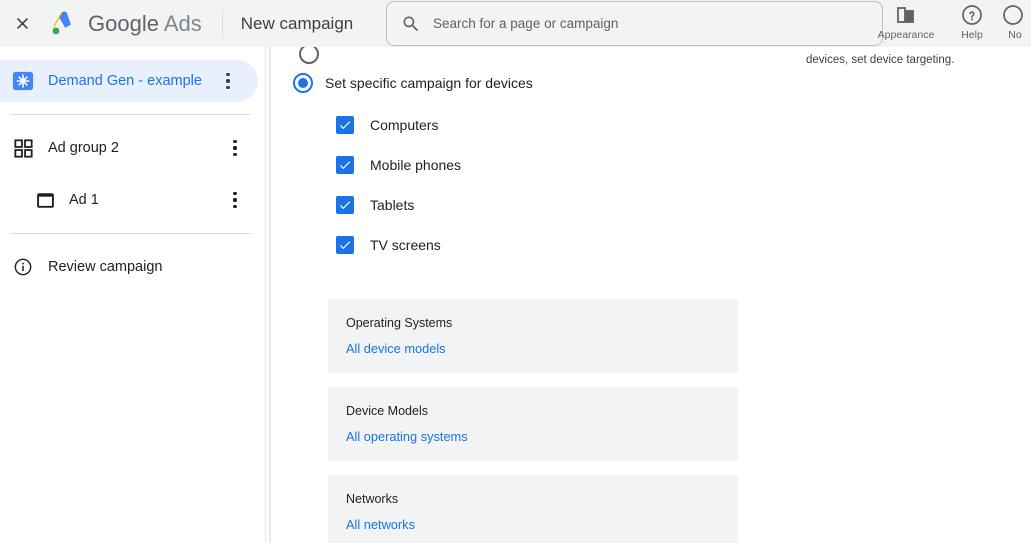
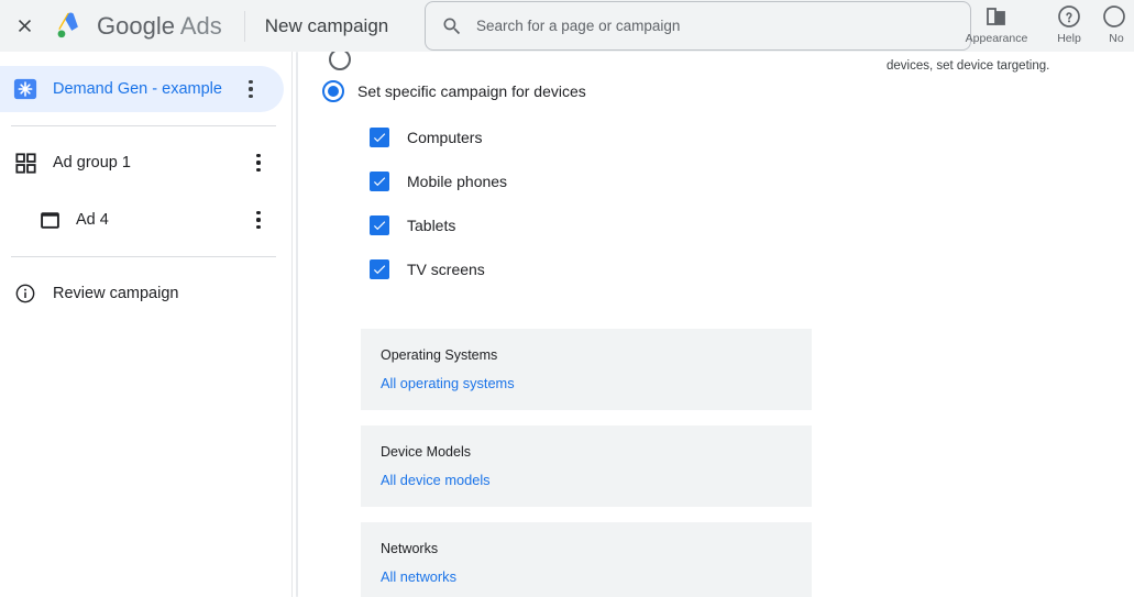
  Google Ads
  New campaign
  Search for a page or campaign
  Appearance
  Help
  No
  Demand Gen - example
- Ad group 2
+ Ad group 1
- Ad 1
+ Ad 4
  Review campaign
  devices, set device targeting.
  Set specific campaign for devices
  Computers
  Mobile phones
  Tablets
  TV screens
  Operating Systems
- All device models
+ All operating systems
  Device Models
- All operating systems
+ All device models
  Networks
  All networks
